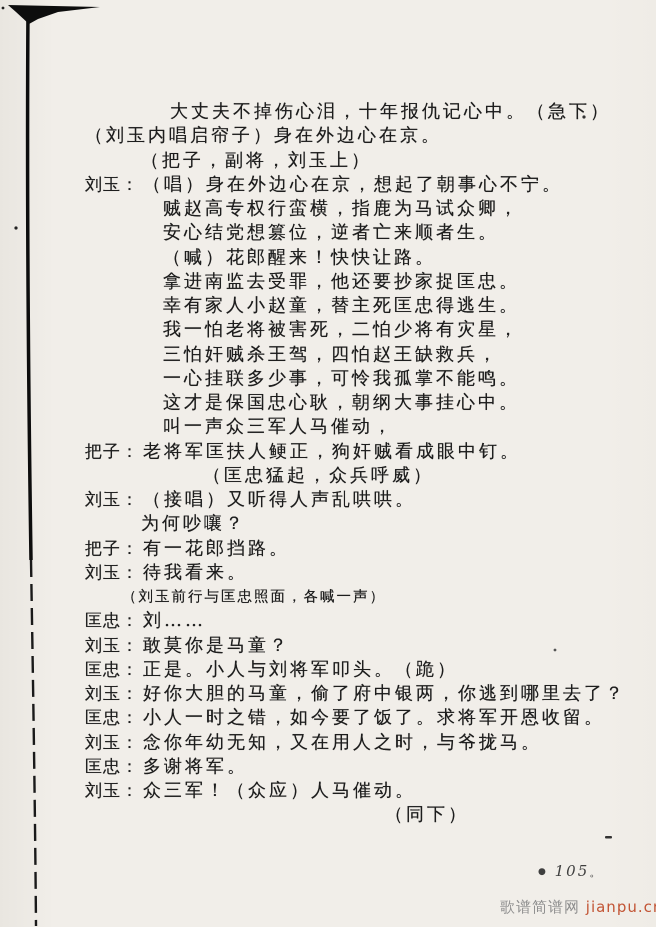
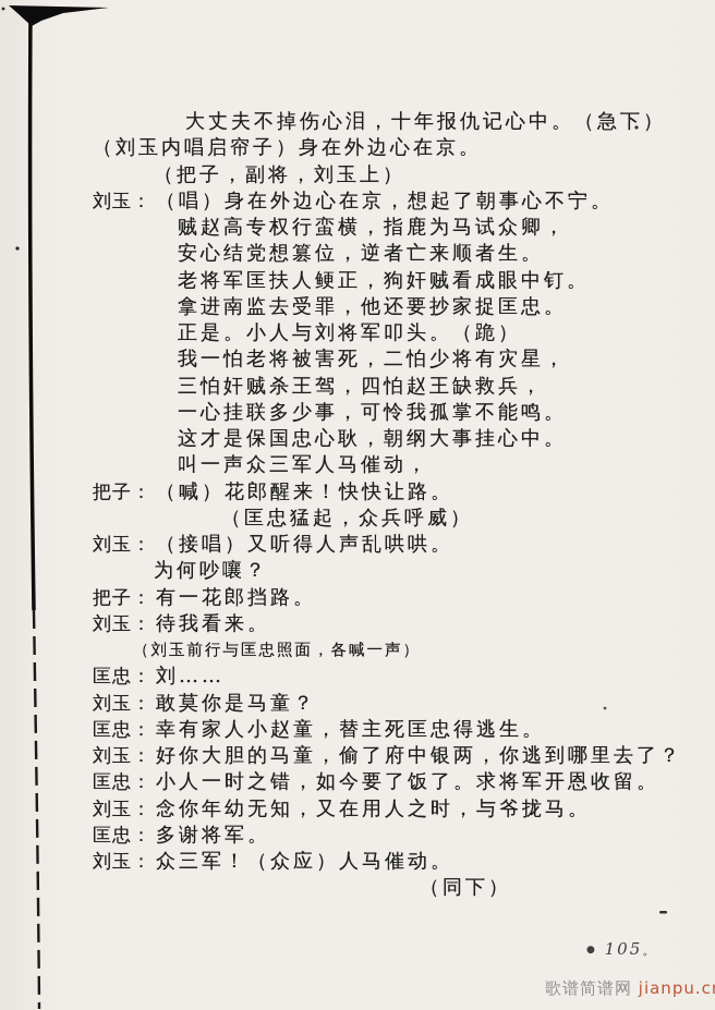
  大丈夫不掉伤心泪，十年报仇记心中。（急下）
  （刘玉内唱启帘子）身在外边心在京。
  （把子，副将，刘玉上）
  刘玉： （唱）身在外边心在京，想起了朝事心不宁。
  贼赵高专权行蛮横，指鹿为马试众卿，
  安心结党想篡位，逆者亡来顺者生。
- （喊）花郎醒来！快快让路。
+ 老将军匡扶人鲠正，狗奸贼看成眼中钉。
  拿进南监去受罪，他还要抄家捉匡忠。
- 幸有家人小赵童，替主死匡忠得逃生。
+ 正是。小人与刘将军叩头。（跪）
  我一怕老将被害死，二怕少将有灾星，
  三怕奸贼杀王驾，四怕赵王缺救兵，
  一心挂联多少事，可怜我孤掌不能鸣。
  这才是保国忠心耿，朝纲大事挂心中。
  叫一声众三军人马催动，
- 把子： 老将军匡扶人鲠正，狗奸贼看成眼中钉。
+ 把子： （喊）花郎醒来！快快让路。
  （匡忠猛起，众兵呼威）
  刘玉： （接唱）又听得人声乱哄哄。
  为何吵嚷？
  把子： 有一花郎挡路。
  刘玉： 待我看来。
  （刘玉前行与匡忠照面，各喊一声）
  匡忠： 刘……
  刘玉： 敢莫你是马童？
- 匡忠： 正是。小人与刘将军叩头。（跪）
+ 匡忠： 幸有家人小赵童，替主死匡忠得逃生。
  刘玉： 好你大胆的马童，偷了府中银两，你逃到哪里去了？
  匡忠： 小人一时之错，如今要了饭了。求将军开恩收留。
  刘玉： 念你年幼无知，又在用人之时，与爷拢马。
  匡忠： 多谢将军。
  刘玉： 众三军！（众应）人马催动。
  （同下）
  ● 105。
  歌谱简谱网 jianpu.c
